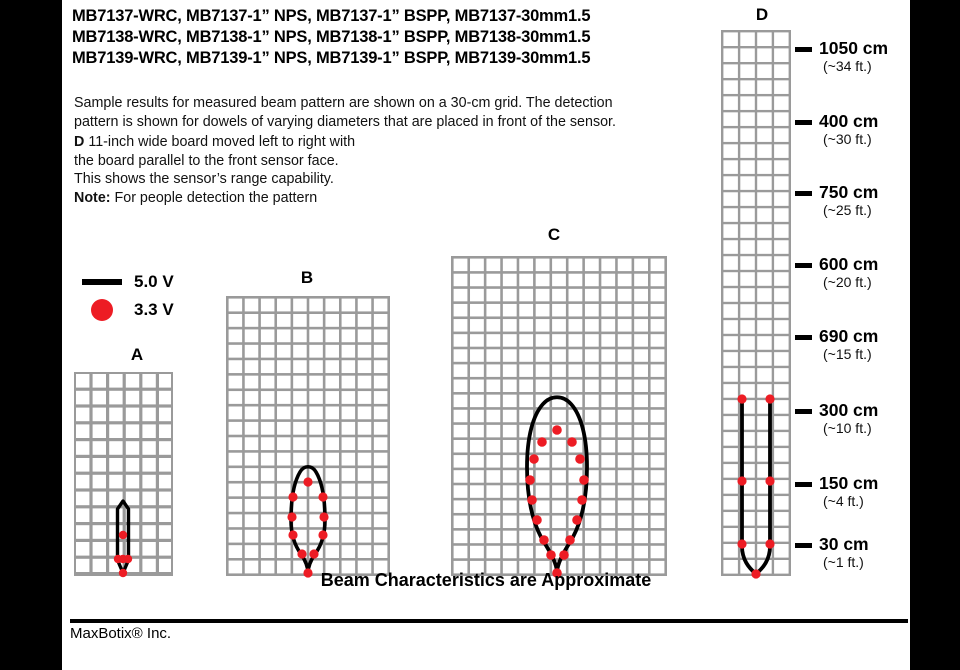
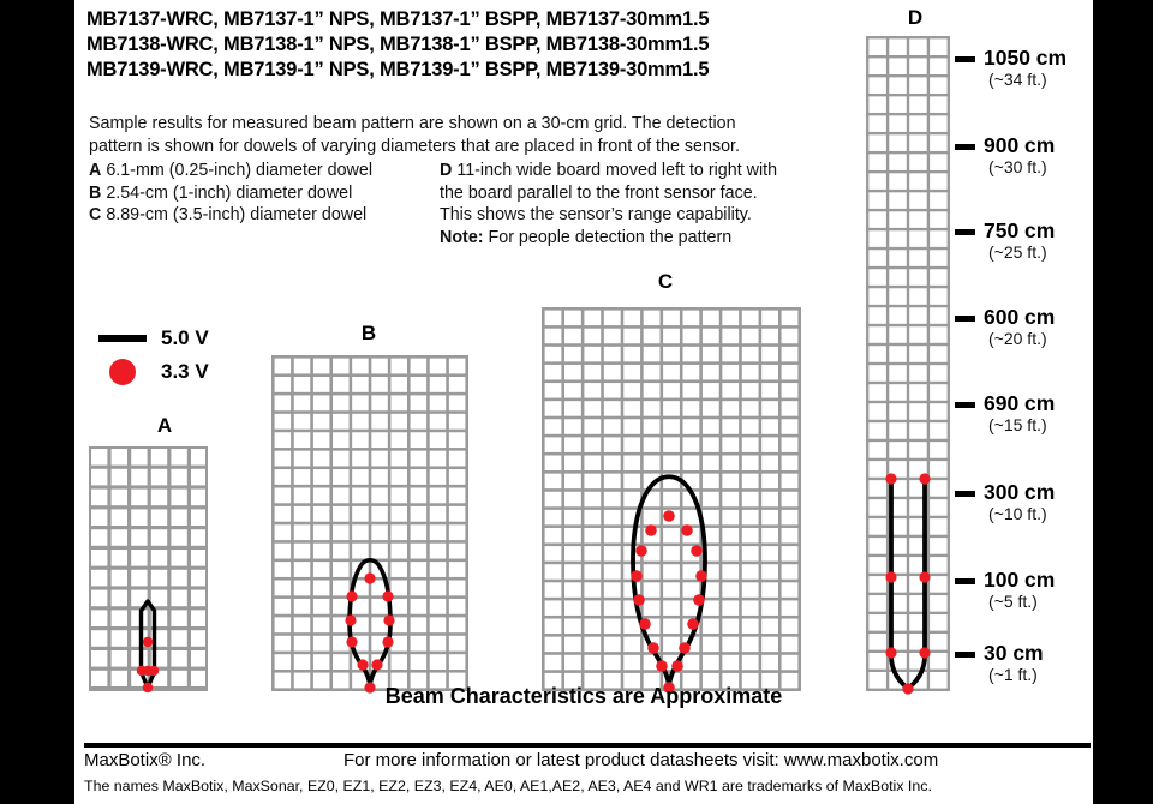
  MB7137-WRC, MB7137-1” NPS, MB7137-1” BSPP, MB7137-30mm1.5
  MB7138-WRC, MB7138-1” NPS, MB7138-1” BSPP, MB7138-30mm1.5
  MB7139-WRC, MB7139-1” NPS, MB7139-1” BSPP, MB7139-30mm1.5
  Sample results for measured beam pattern are shown on a 30-cm grid. The detection
  pattern is shown for dowels of varying diameters that are placed in front of the sensor.
+ A 6.1-mm (0.25-inch) diameter dowel
+ B 2.54-cm (1-inch) diameter dowel
+ C 8.89-cm (3.5-inch) diameter dowel
  D 11-inch wide board moved left to right with
  the board parallel to the front sensor face.
  This shows the sensor’s range capability.
  Note: For people detection the pattern
  5.0 V
  3.3 V
  A
  B
  C
  D
  1050 cm
  (~34 ft.)
- 400 cm
+ 900 cm
  (~30 ft.)
  750 cm
  (~25 ft.)
  600 cm
  (~20 ft.)
  690 cm
  (~15 ft.)
  300 cm
  (~10 ft.)
- 150 cm
+ 100 cm
- (~4 ft.)
+ (~5 ft.)
  30 cm
  (~1 ft.)
  Beam Characteristics are Approximate
  MaxBotix® Inc.
+ For more information or latest product datasheets visit: www.maxbotix.com
+ The names MaxBotix, MaxSonar, EZ0, EZ1, EZ2, EZ3, EZ4, AE0, AE1,AE2, AE3, AE4 and WR1 are trademarks of MaxBotix Inc.
